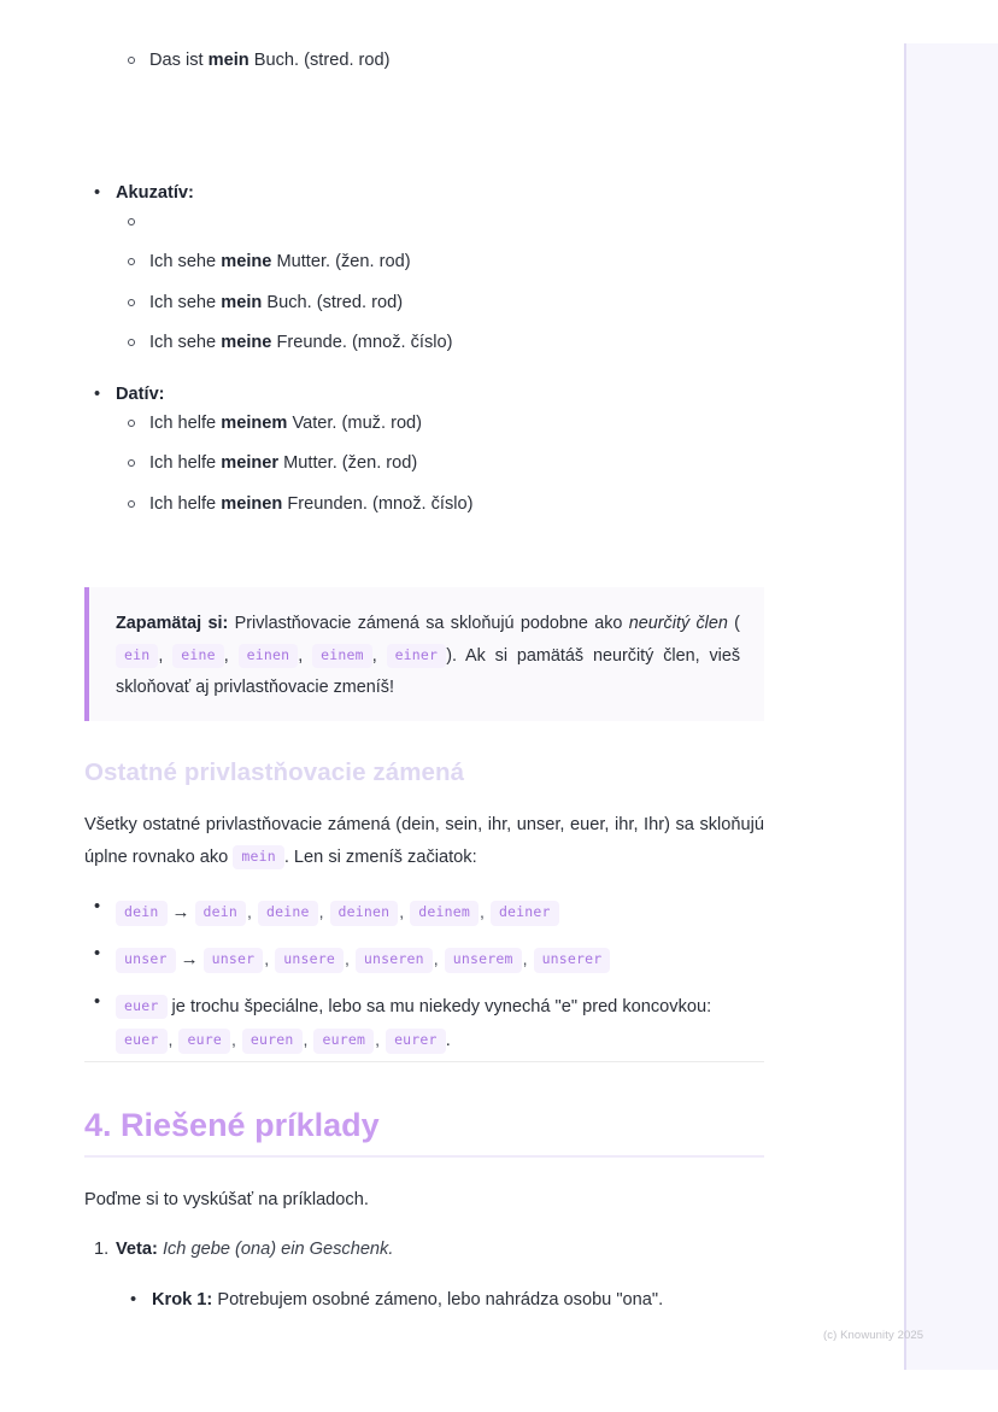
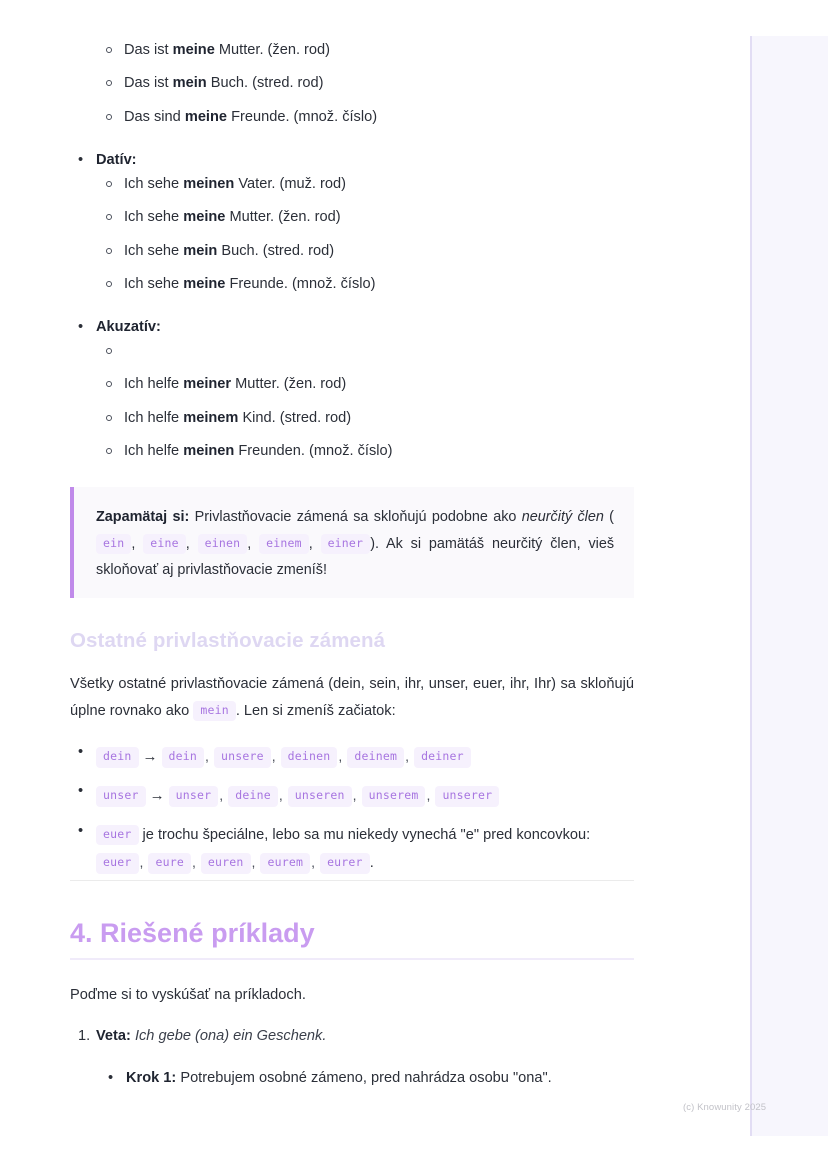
+ Das ist meine Mutter. (žen. rod)
  Das ist mein Buch. (stred. rod)
+ Das sind meine Freunde. (množ. číslo)
  •
- Akuzatív:
+ Datív:
+ Ich sehe meinen Vater. (muž. rod)
  Ich sehe meine Mutter. (žen. rod)
  Ich sehe mein Buch. (stred. rod)
  Ich sehe meine Freunde. (množ. číslo)
  •
- Datív:
+ Akuzatív:
- Ich helfe meinem Vater. (muž. rod)
  Ich helfe meiner Mutter. (žen. rod)
+ Ich helfe meinem Kind. (stred. rod)
  Ich helfe meinen Freunden. (množ. číslo)
  Zapamätaj si: Privlastňovacie zámená sa skloňujú podobne ako neurčitý člen (ein , eine , einen , einem , einer ). Ak si pamätáš neurčitý člen, vieš skloňovať aj privlastňovacie zmeníš!
  Ostatné privlastňovacie zámená
  Všetky ostatné privlastňovacie zámená (dein, sein, ihr, unser, euer, ihr, Ihr) sa skloňujú úplne rovnako ako mein . Len si zmeníš začiatok:
  •
- dein → dein , deine , deinen , deinem , deiner
+ dein → dein , unsere , deinen , deinem , deiner
  •
- unser → unser , unsere , unseren , unserem , unserer
+ unser → unser , deine , unseren , unserem , unserer
  •
  euer je trochu špeciálne, lebo sa mu niekedy vynechá "e" pred koncovkou: euer , eure , euren , eurem , eurer .
  4. Riešené príklady
  Poďme si to vyskúšať na príkladoch.
  1.
  Veta: Ich gebe (ona) ein Geschenk.
  •
- Krok 1: Potrebujem osobné zámeno, lebo nahrádza osobu "ona".
+ Krok 1: Potrebujem osobné zámeno, pred nahrádza osobu "ona".
  (c) Knowunity 2025
